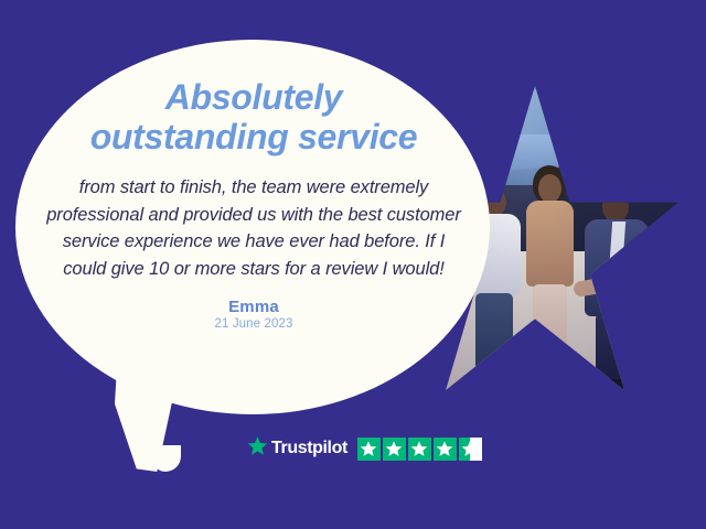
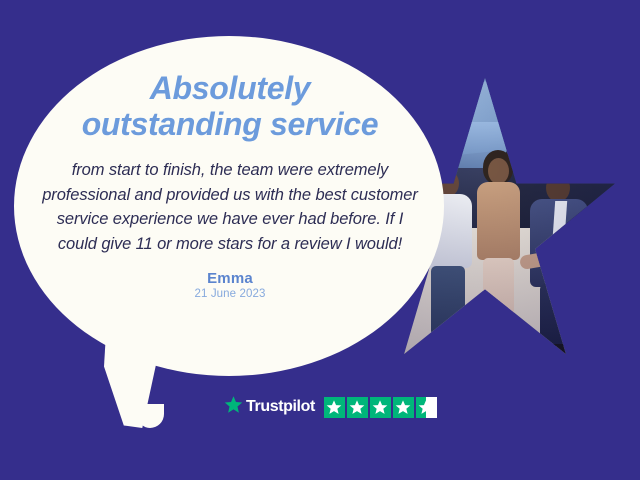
  Absolutely
  outstanding service
- from start to finish, the team were extremely professional and provided us with the best customer service experience we have ever had before. If I could give 10 or more stars for a review I would!
+ from start to finish, the team were extremely professional and provided us with the best customer service experience we have ever had before. If I could give 11 or more stars for a review I would!
  Emma
  21 June 2023
  Trustpilot
